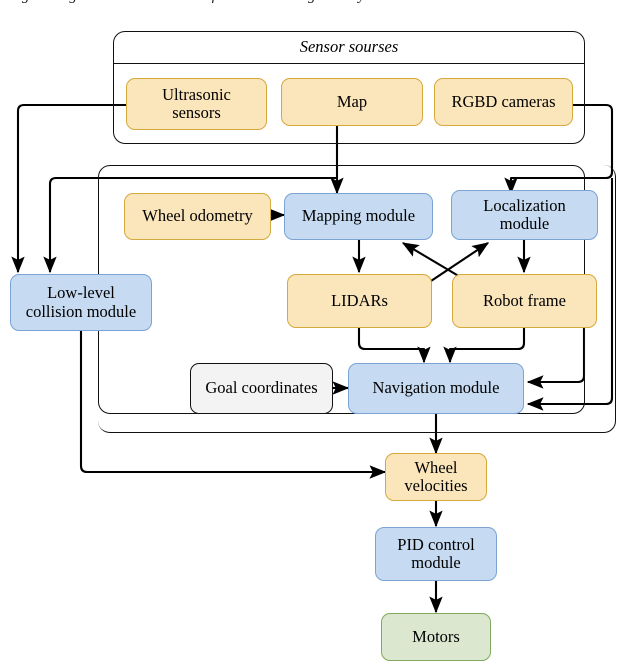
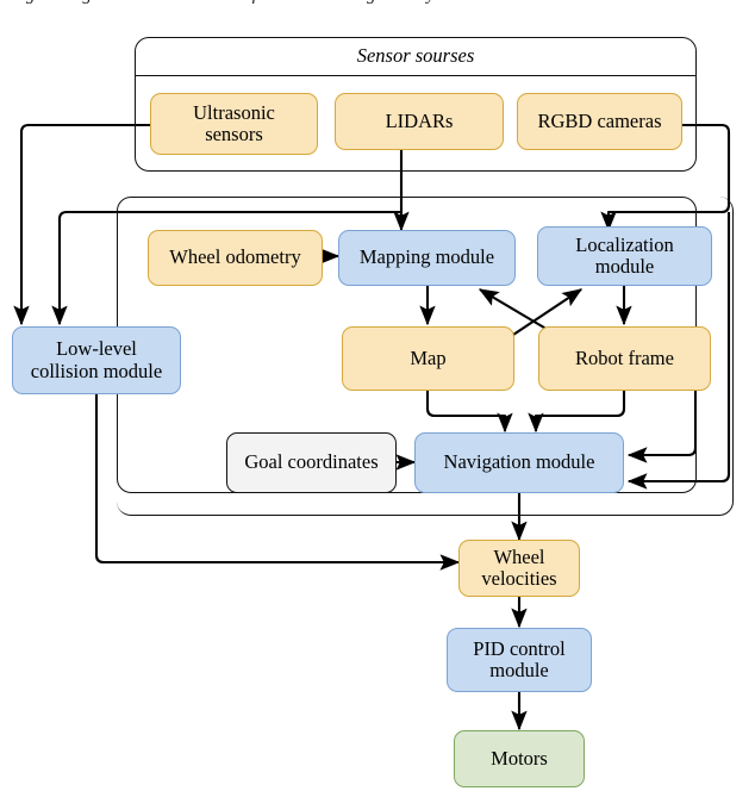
  Sensor sourses
  Ultrasonic
  sensors
- Map
+ LIDARs
  RGBD cameras
  Wheel odometry
  Mapping module
  Localization
  module
  Low-level
  collision module
- LIDARs
+ Map
  Robot frame
  Goal coordinates
  Navigation module
  Wheel
  velocities
  PID control
  module
  Motors
